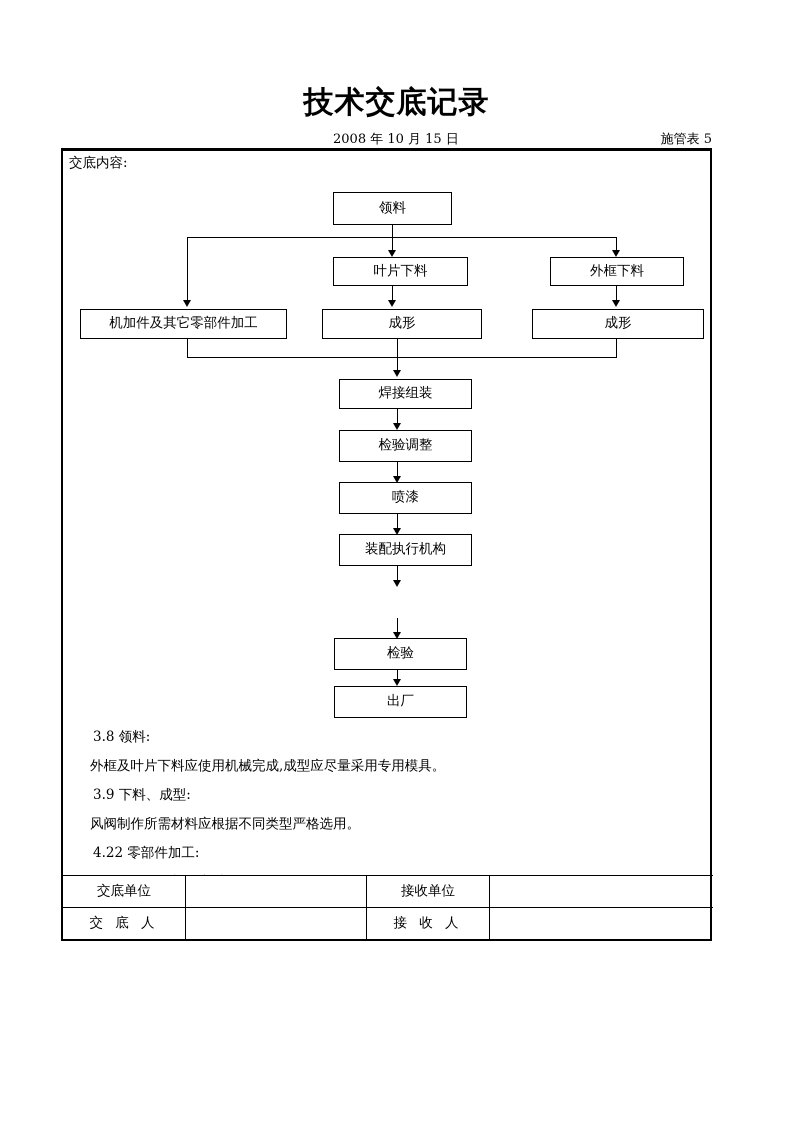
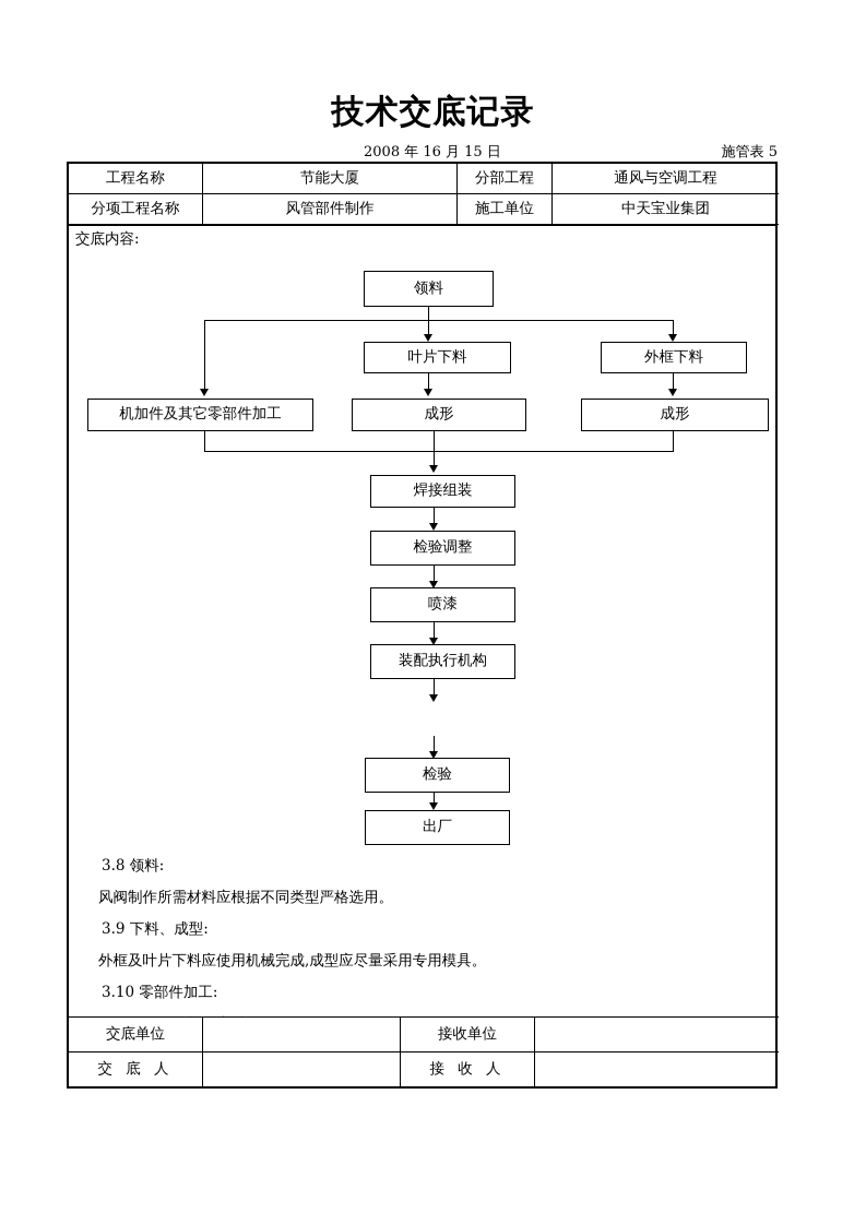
  技术交底记录
- 2008 年 10 月 15 日
+ 2008 年 16 月 15 日
  施管表 5
+ 工程名称	节能大厦	分部工程	通风与空调工程
+ 分项工程名称	风管部件制作	施工单位	中天宝业集团
  交底内容:
  领料
  叶片下料
  外框下料
  机加件及其它零部件加工
  成形
  成形
  焊接组装
  检验调整
  喷漆
  装配执行机构
  检验
  出厂
  3.8 领料:
- 外框及叶片下料应使用机械完成,成型应尽量采用专用模具。
+ 风阀制作所需材料应根据不同类型严格选用。
  3.9 下料、成型:
- 风阀制作所需材料应根据不同类型严格选用。
+ 外框及叶片下料应使用机械完成,成型应尽量采用专用模具。
- 4.22 零部件加工:
+ 3.10 零部件加工:
  交底单位		接收单位
  交 底 人		接 收 人
